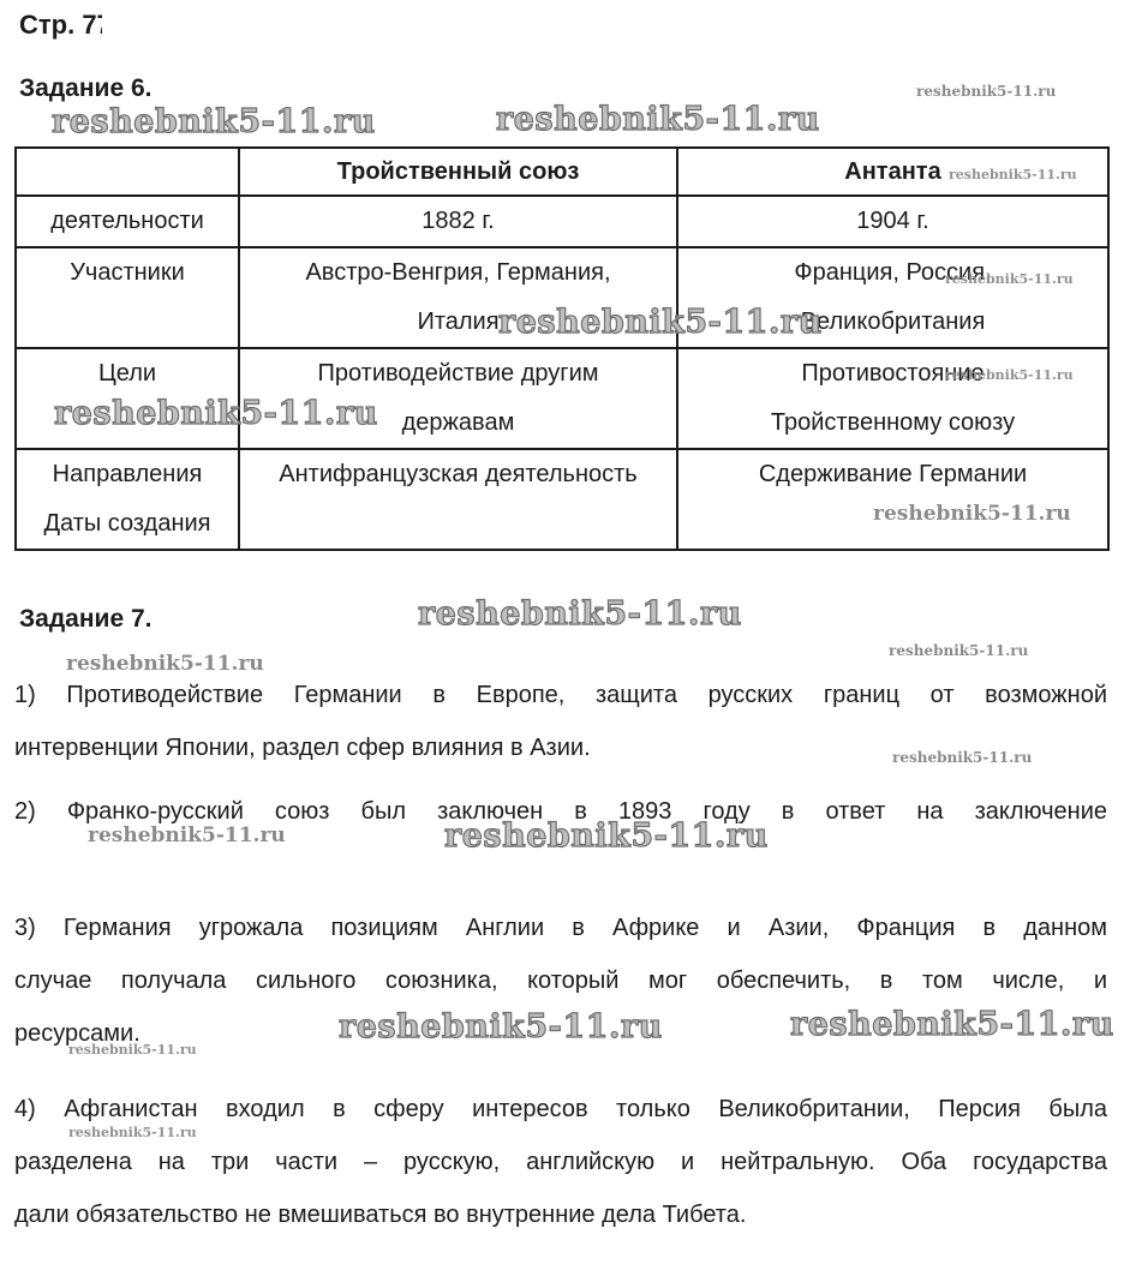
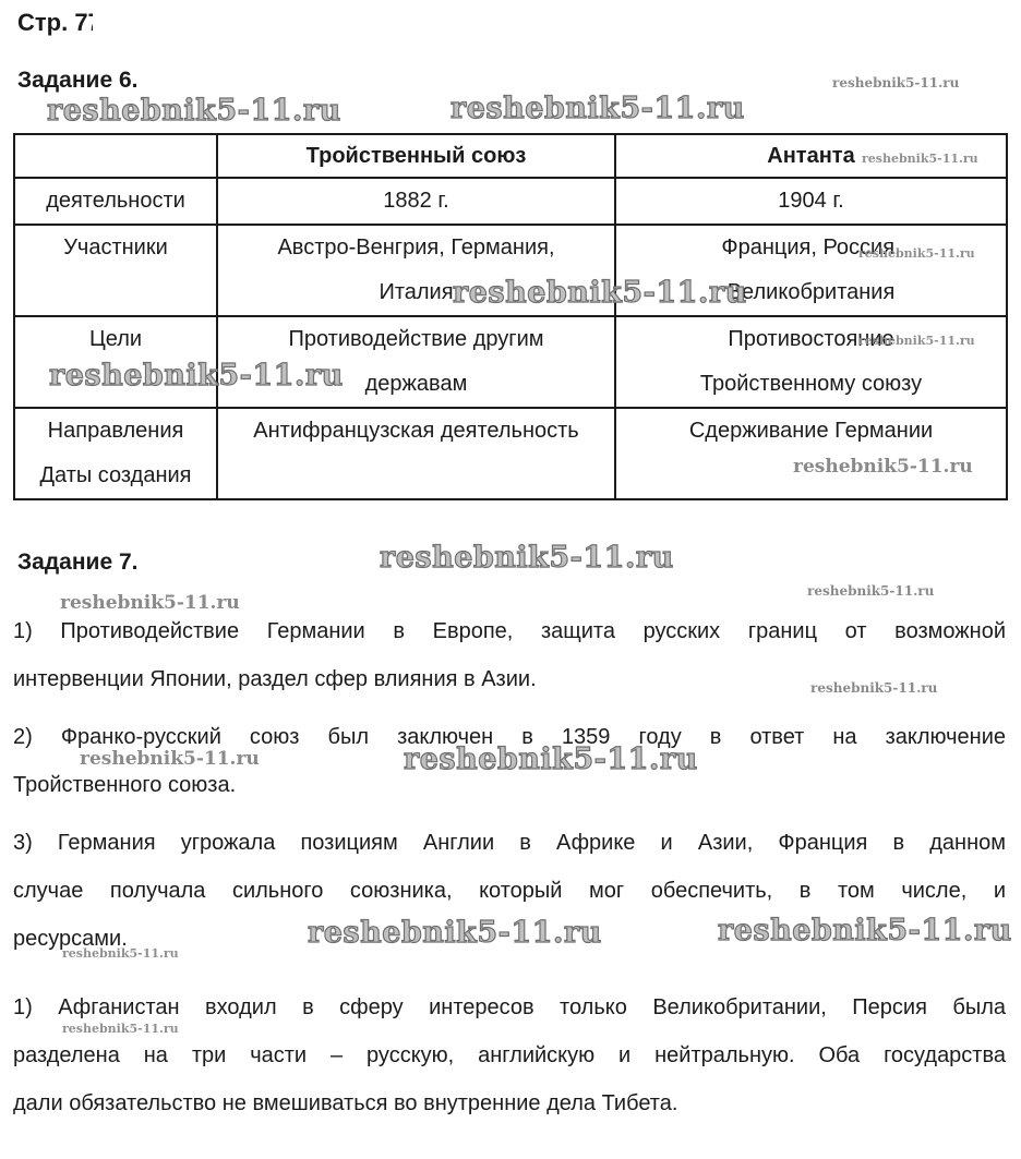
  Стр. 7
  Задание 6.
  Задание 7.
  	Тройственный союз	Антанта
  деятельности	1882 г.	1904 г.
  Участники	Австро-Венгрия, Германия, Италия	Франция, Россия, Великобритания
  Цели	Противодействие другим державам	Противостояние Тройственному союзу
  Направления Даты создания	Антифранцузская деятельность	Сдерживание Германии
  1) Противодействие Германии в Европе, защита русских границ от возможной
  интервенции Японии, раздел сфер влияния в Азии.
- 2) Франко-русский союз был заключен в 1893 году в ответ на заключение
+ 2) Франко-русский союз был заключен в 1359 году в ответ на заключение
+ Тройственного союза.
  3) Германия угрожала позициям Англии в Африке и Азии, Франция в данном
  случае получала сильного союзника, который мог обеспечить, в том числе, и
  ресурсами.
- 4) Афганистан входил в сферу интересов только Великобритании, Персия была
+ 1) Афганистан входил в сферу интересов только Великобритании, Персия была
  разделена на три части – русскую, английскую и нейтральную. Оба государства
  дали обязательство не вмешиваться во внутренние дела Тибета.
  reshebnik5-11.ru
  reshebnik5-11.ru
  reshebnik5-11.ru
  reshebnik5-11.ru
  reshebnik5-11.ru
  reshebnik5-11.ru
  reshebnik5-11.ru
  reshebnik5-11.ru
  reshebnik5-11.ru
  reshebnik5-11.ru
  reshebnik5-11.ru
  reshebnik5-11.ru
  reshebnik5-11.ru
  reshebnik5-11.ru
  reshebnik5-11.ru
  reshebnik5-11.ru
  reshebnik5-11.ru
  reshebnik5-11.ru
  reshebnik5-11.ru
